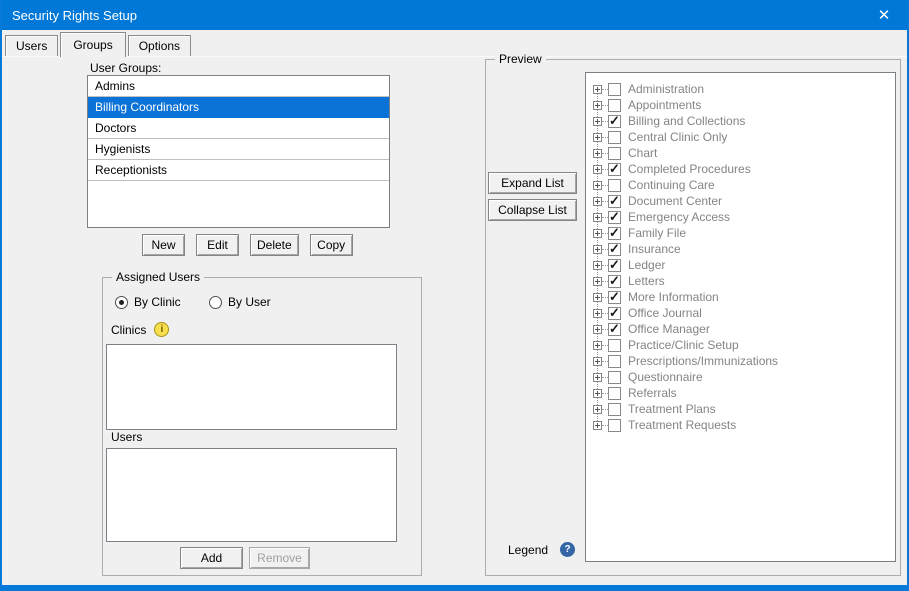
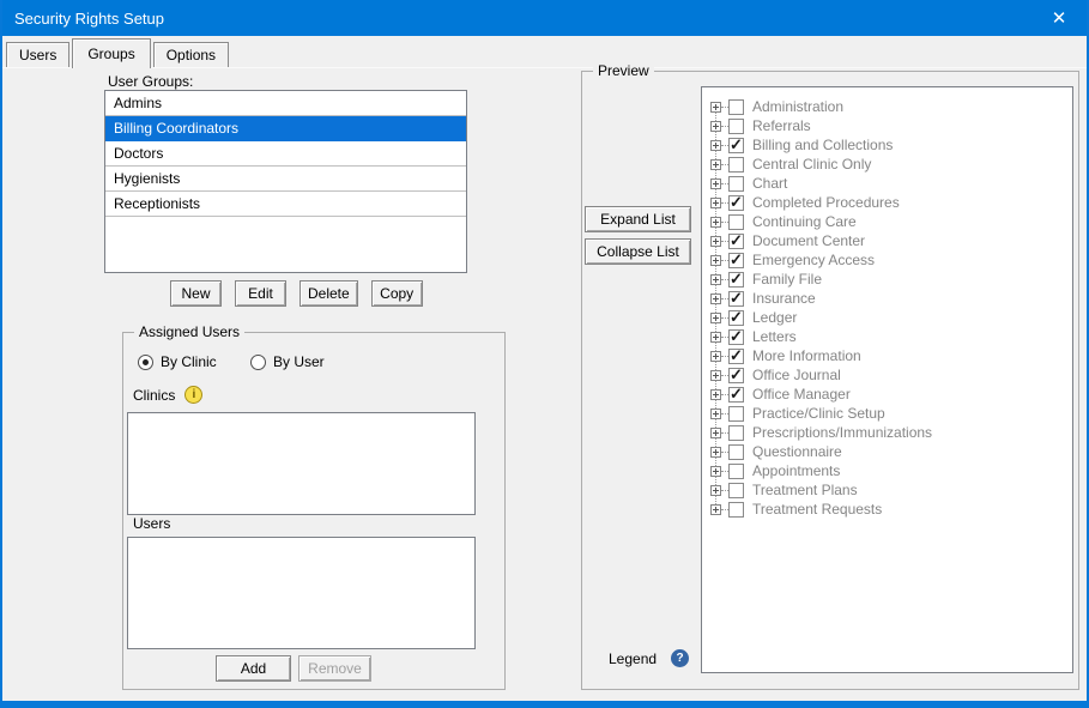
  Security Rights Setup
  ✕
  Users
  Groups
  Options
  User Groups:
  Admins
  Billing Coordinators
  Doctors
  Hygienists
  Receptionists
  New
  Edit
  Delete
  Copy
  Assigned Users
  By Clinic
  By User
  Clinics
  i
  Users
  Add
  Remove
  Preview
  Expand List
  Collapse List
  Administration
- Appointments
+ Referrals
  Billing and Collections
  Central Clinic Only
  Chart
  Completed Procedures
  Continuing Care
  Document Center
  Emergency Access
  Family File
  Insurance
  Ledger
  Letters
  More Information
  Office Journal
  Office Manager
  Practice/Clinic Setup
  Prescriptions/Immunizations
  Questionnaire
- Referrals
+ Appointments
  Treatment Plans
  Treatment Requests
  Legend
  ?
